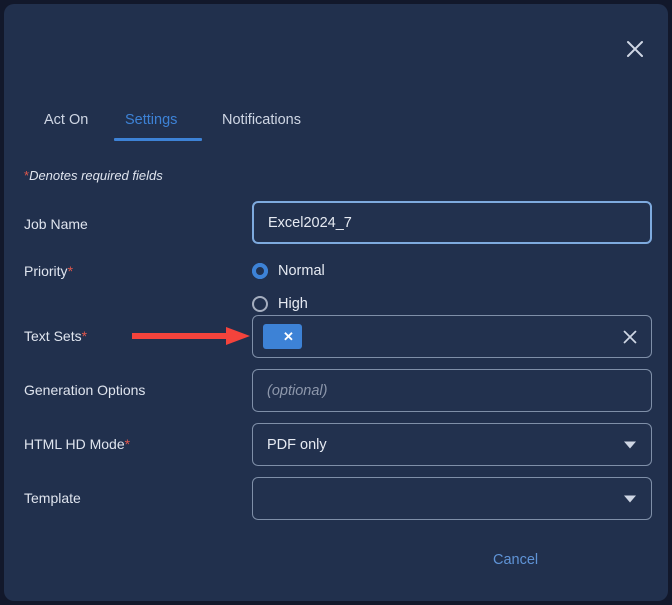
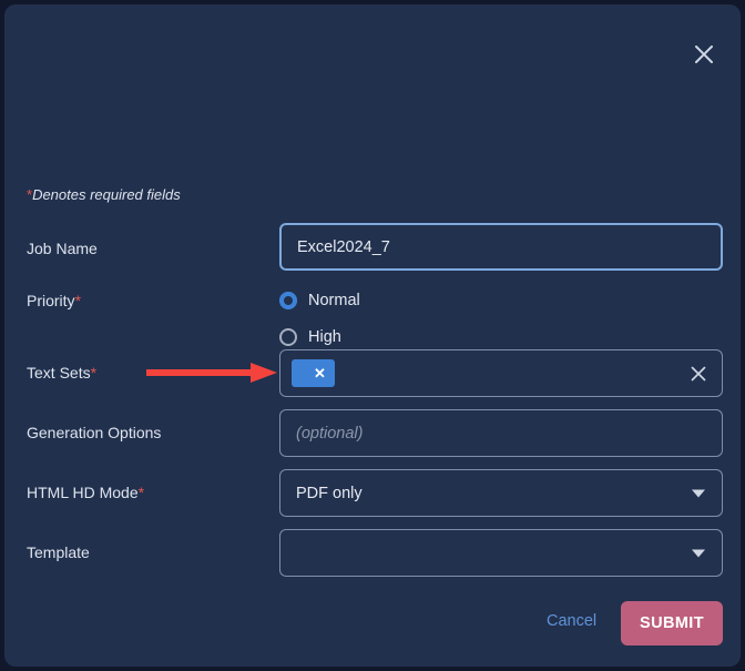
- Act On
- Settings
- Notifications
  *Denotes required fields
  Job Name
  Excel2024_7
  Priority*
  Normal
  High
  Text Sets*
  ✕
  Generation Options
  (optional)
  HTML HD Mode*
  PDF only
  Template
  Cancel
+ SUBMIT
